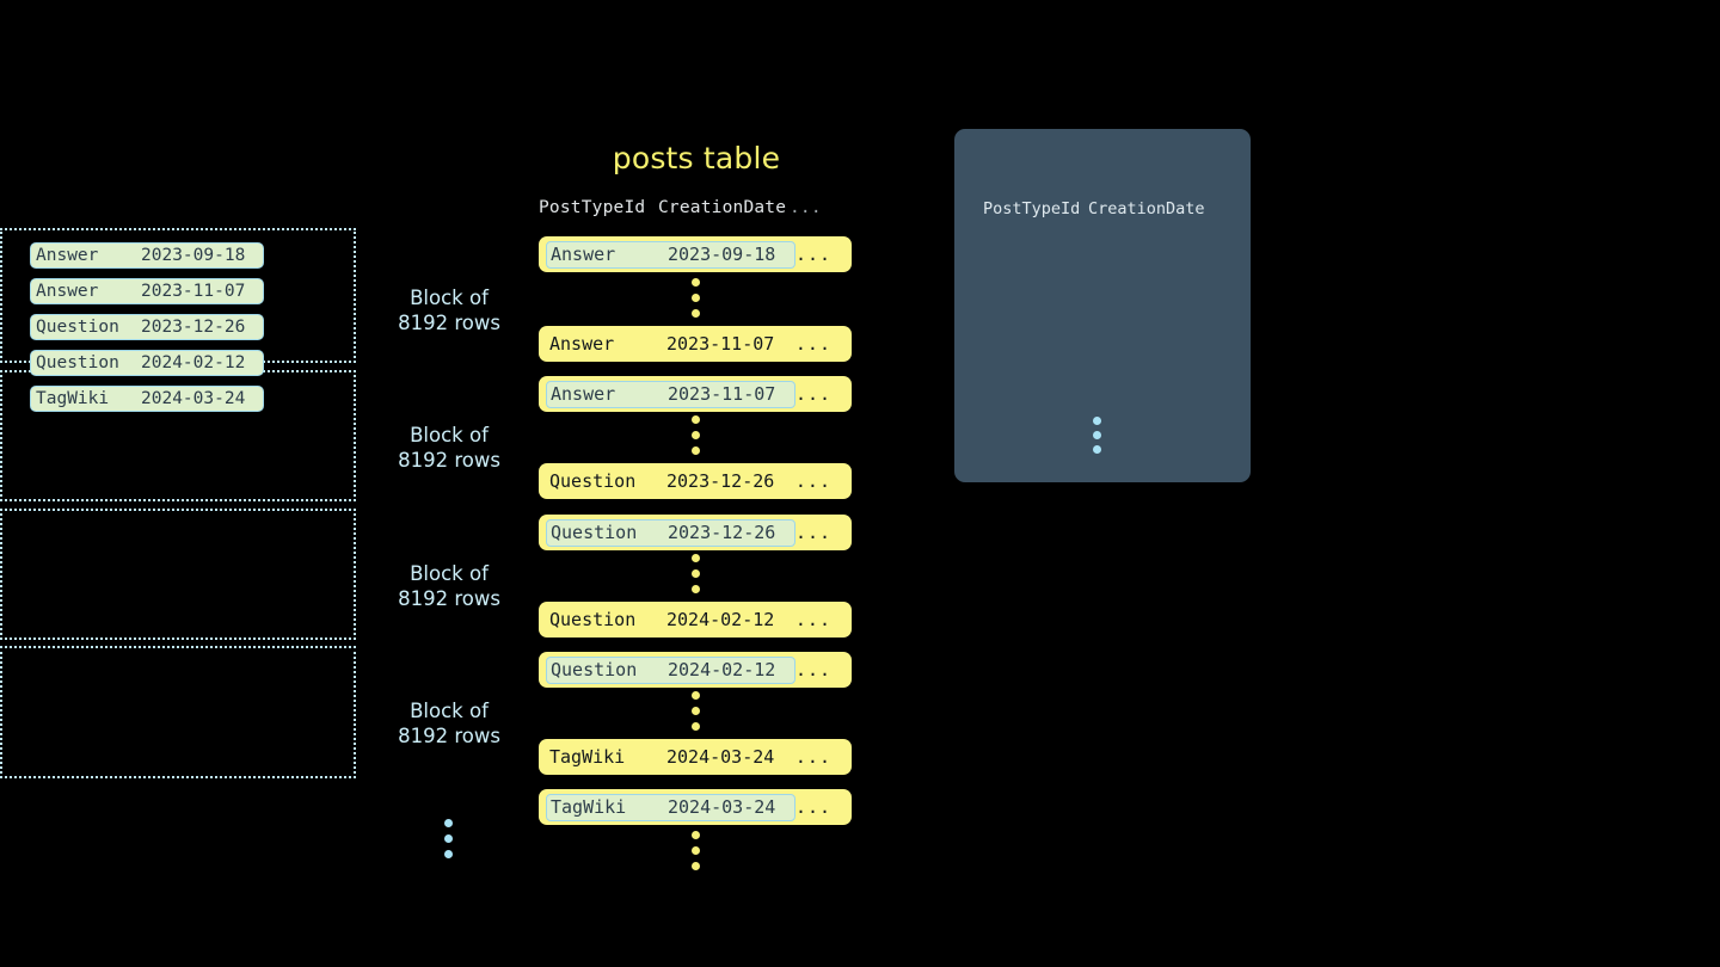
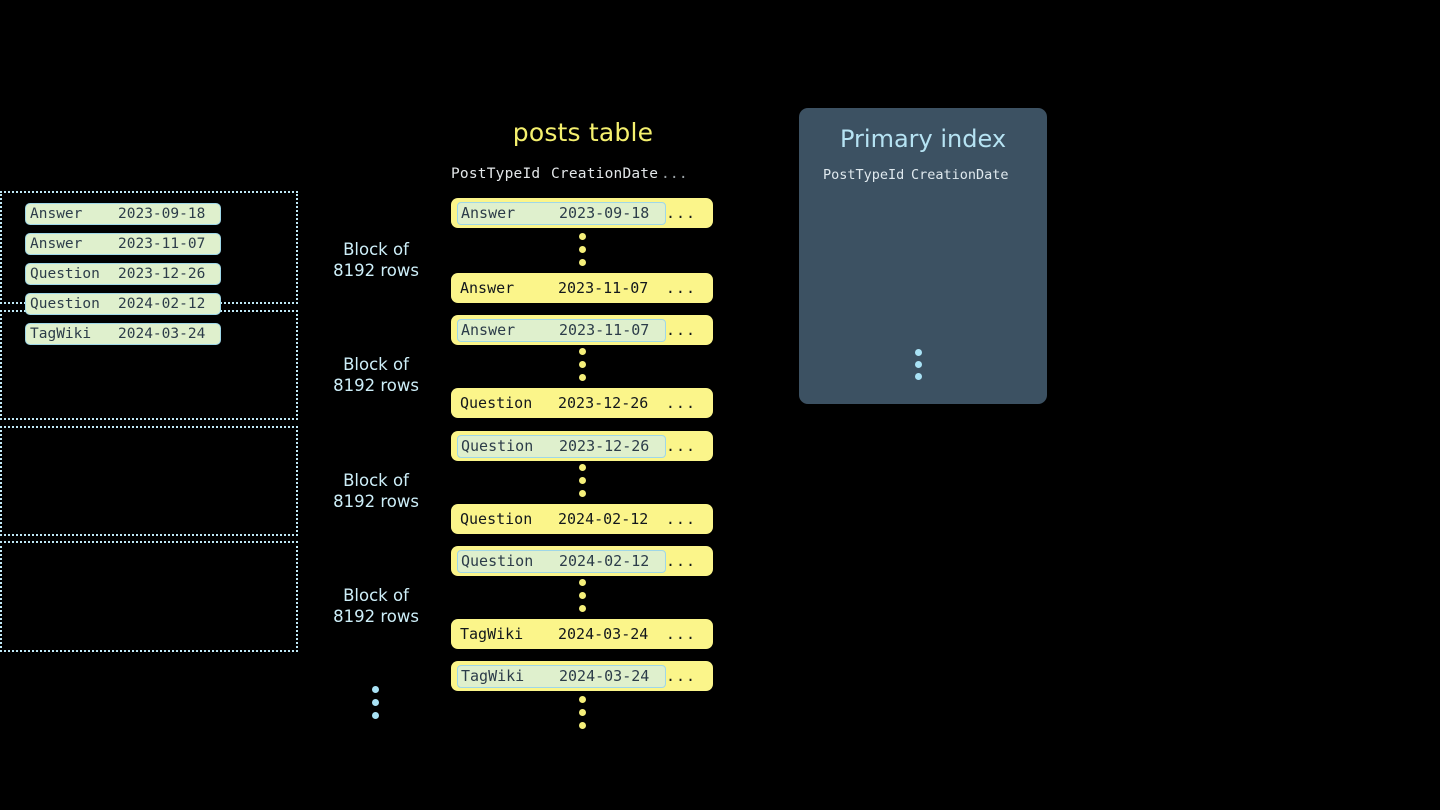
  posts table
  PostTypeId
  CreationDate
  ...
  Block of
  8192 rows
  Answer
  2023-09-18
  ...
  Answer
  2023-11-07
  ...
  Block of
  8192 rows
  Answer
  2023-11-07
  ...
  Question
  2023-12-26
  ...
  Block of
  8192 rows
  Question
  2023-12-26
  ...
  Question
  2024-02-12
  ...
  Block of
  8192 rows
  Question
  2024-02-12
  ...
  TagWiki
  2024-03-24
  ...
  TagWiki
  2024-03-24
  ...
+ Primary index
  PostTypeId
  CreationDate
  Answer
  2023-09-18
  Answer
  2023-11-07
  Question
  2023-12-26
  Question
  2024-02-12
  TagWiki
  2024-03-24
